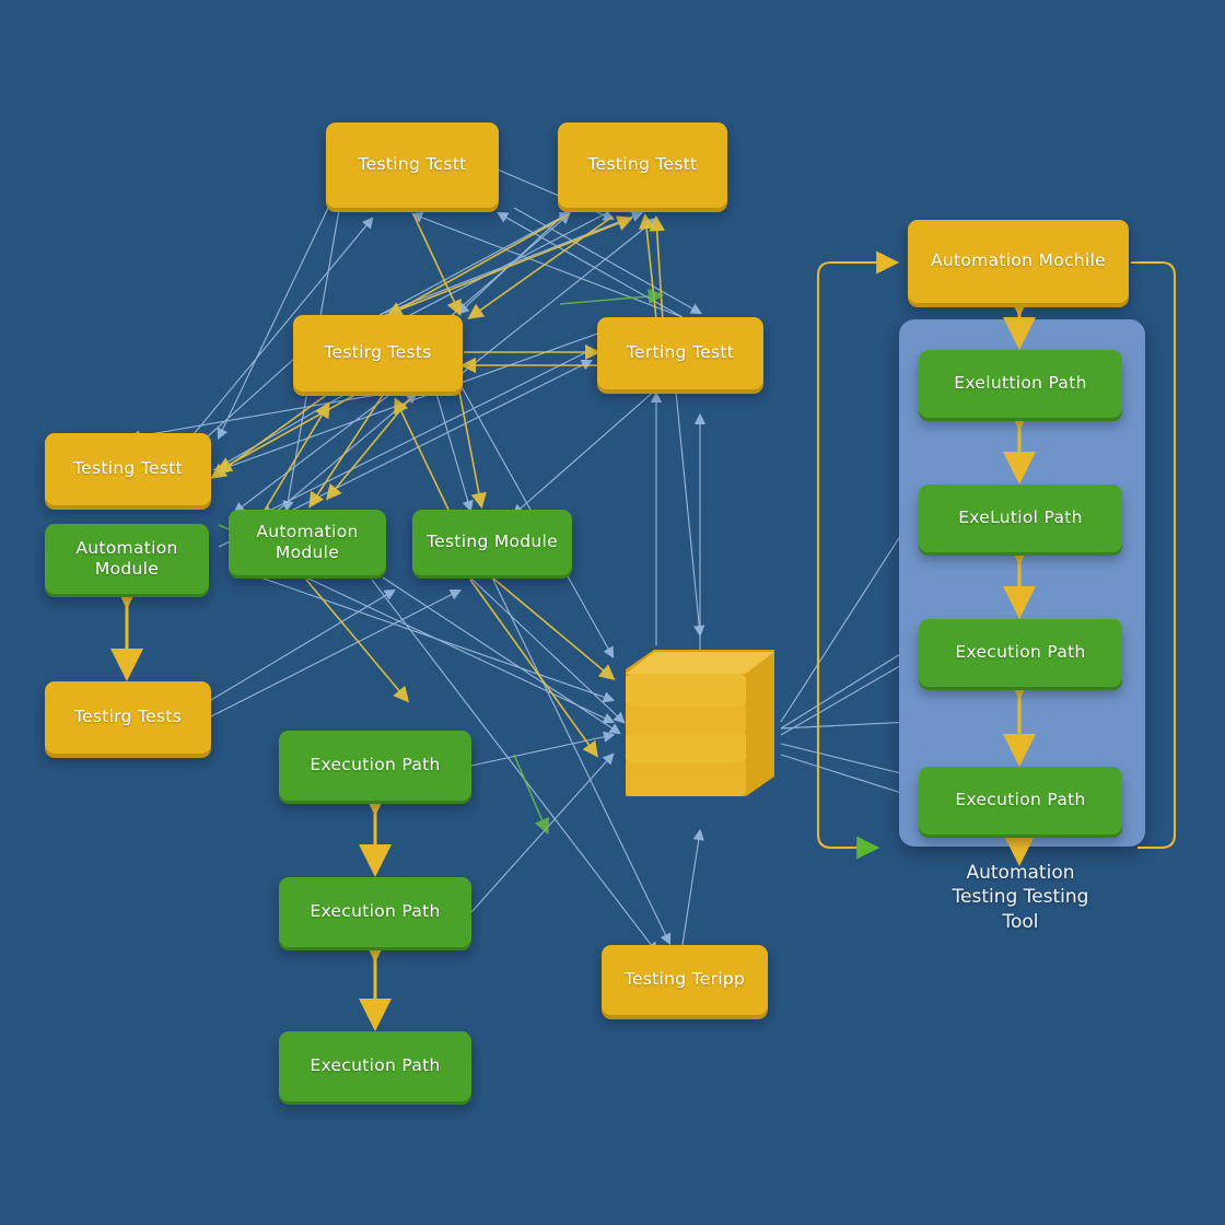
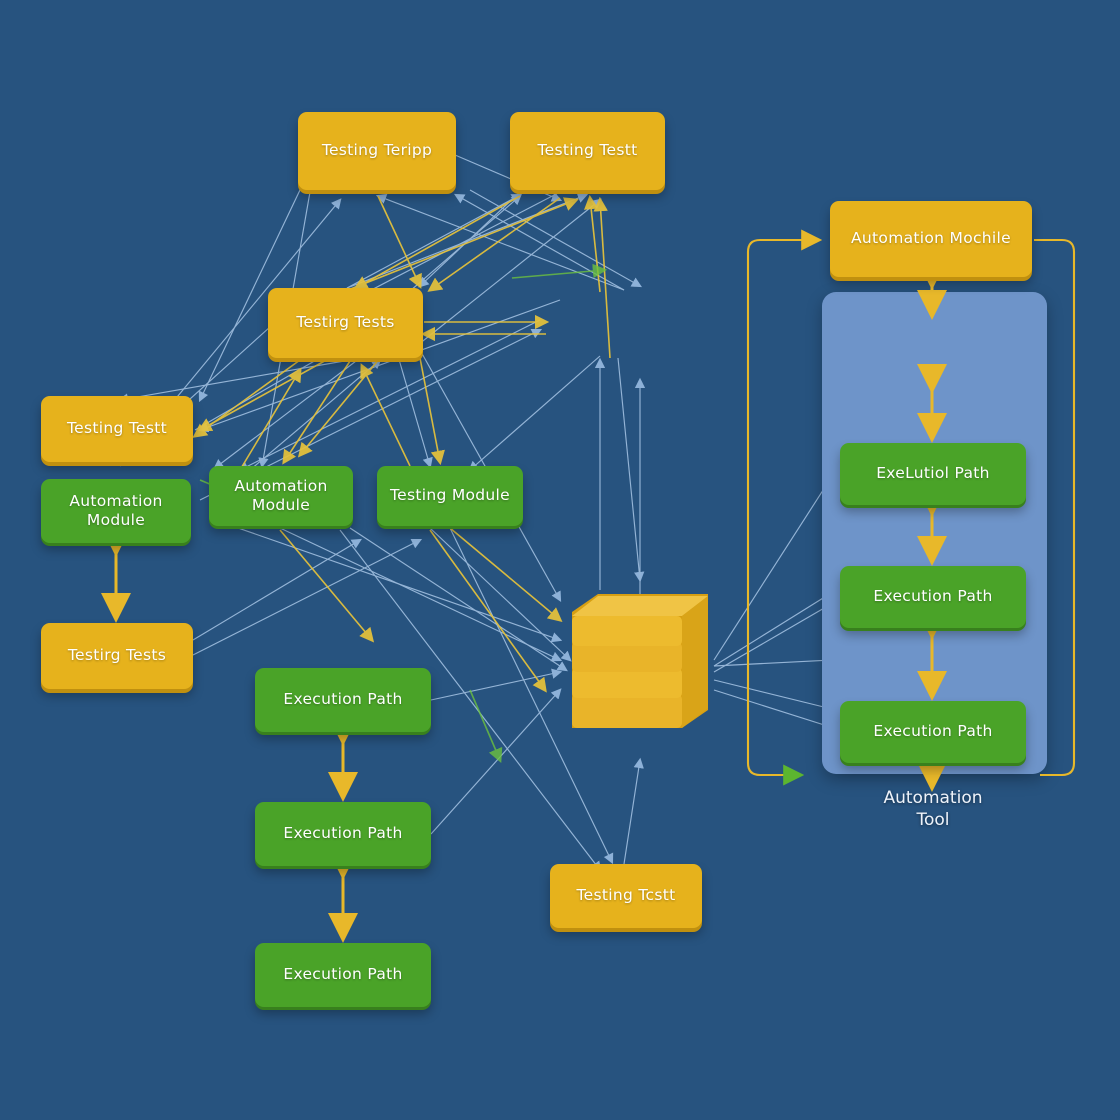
- Testing Tcstt
+ Testing Teripp
  Testing Testt
  Testirg Tests
- Terting Testt
  Testing Testt
  Automation Module
  Automation Module
  Testing Module
  Testirg Tests
  Execution Path
  Execution Path
  Execution Path
- Testing Teripp
+ Testing Tcstt
  Automation Mochile
- Exeluttion Path
  ExeLutiol Path
  Execution Path
  Execution Path
  Automation
- Testing Testing
  Tool
